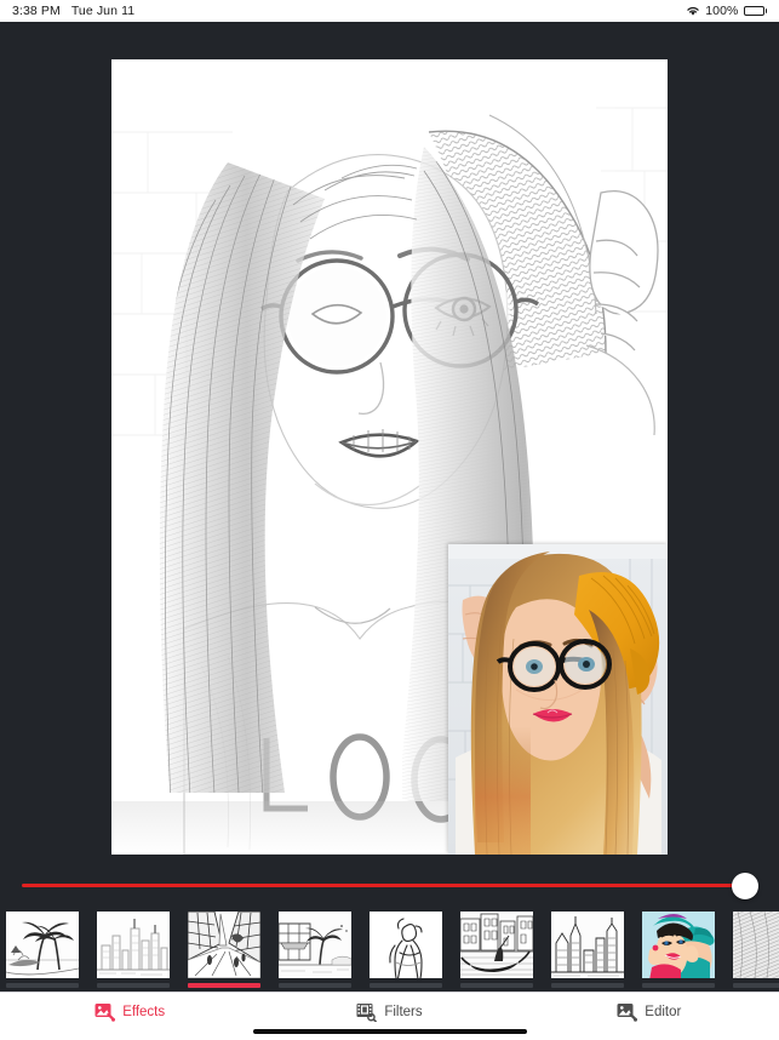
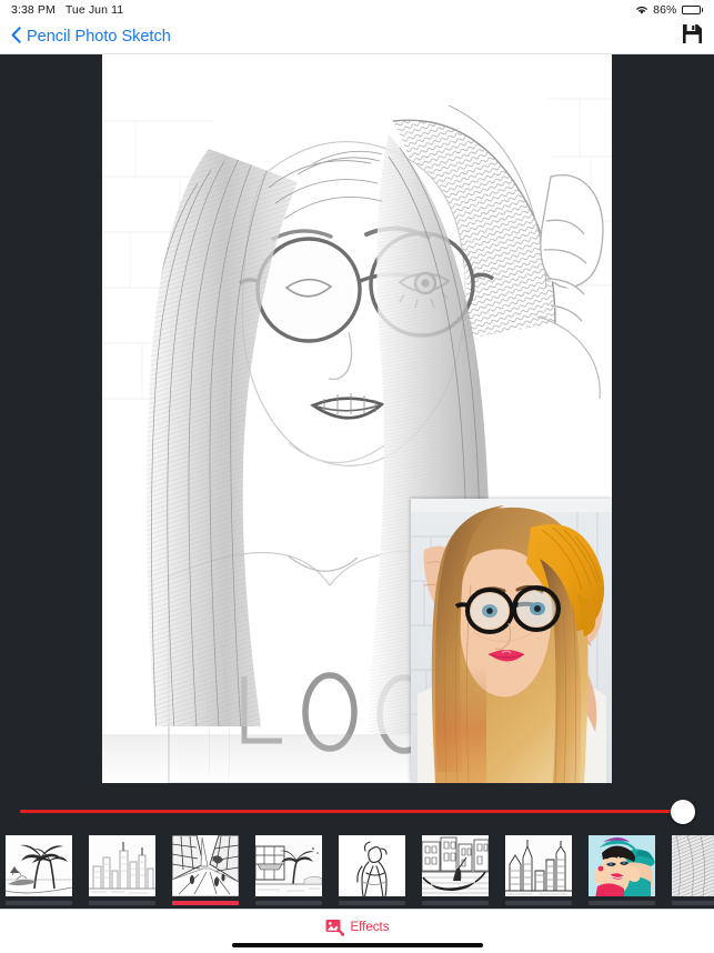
  3:38 PM
  Tue Jun 11
- 100%
+ 86%
+ Pencil Photo Sketch
  Effects
- Filters
- Editor
